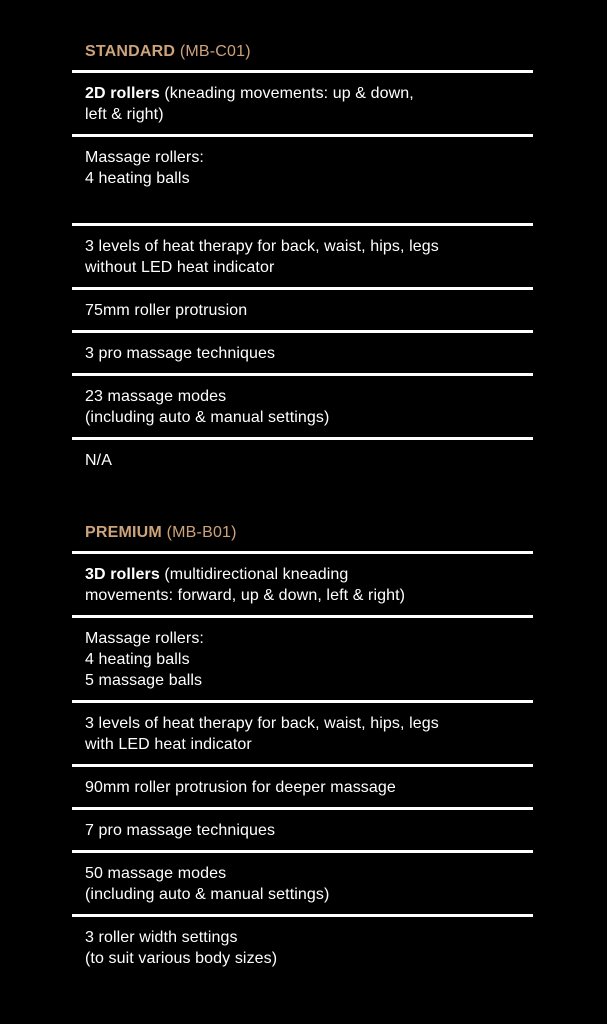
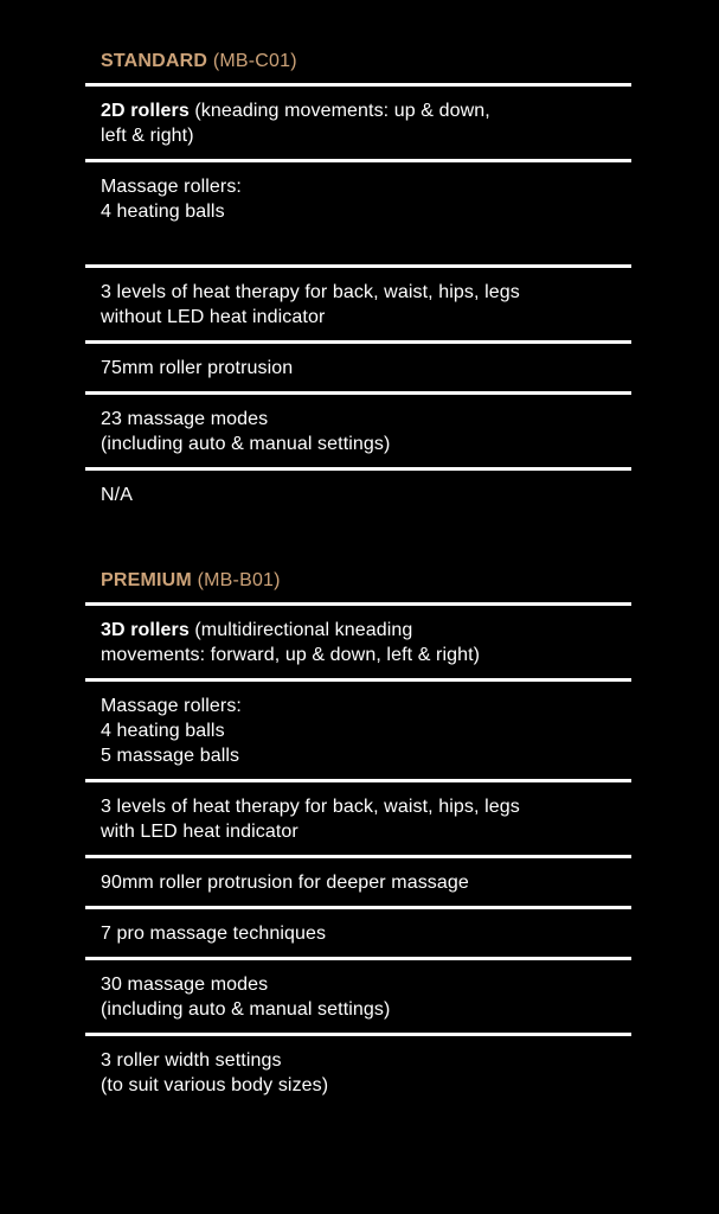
  STANDARD (MB-C01)
  2D rollers (kneading movements: up & down,
  left & right)
  Massage rollers:
  4 heating balls
  3 levels of heat therapy for back, waist, hips, legs
  without LED heat indicator
  75mm roller protrusion
- 3 pro massage techniques
  23 massage modes
  (including auto & manual settings)
  N/A
  PREMIUM (MB-B01)
  3D rollers (multidirectional kneading
  movements: forward, up & down, left & right)
  Massage rollers:
  4 heating balls
  5 massage balls
  3 levels of heat therapy for back, waist, hips, legs
  with LED heat indicator
  90mm roller protrusion for deeper massage
  7 pro massage techniques
- 50 massage modes
+ 30 massage modes
  (including auto & manual settings)
  3 roller width settings
  (to suit various body sizes)
